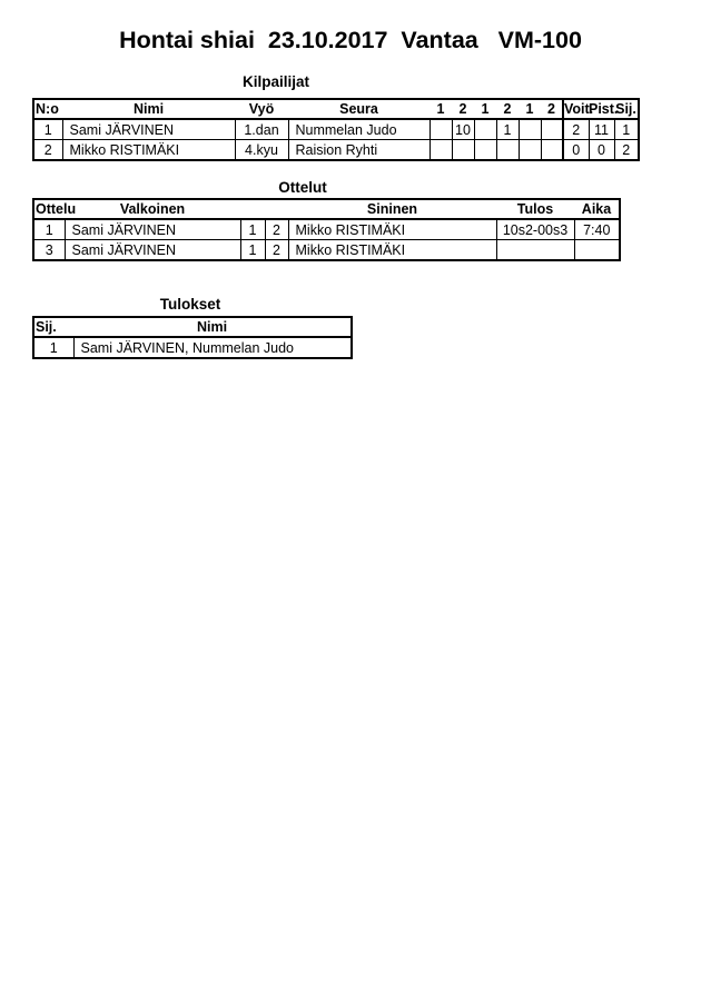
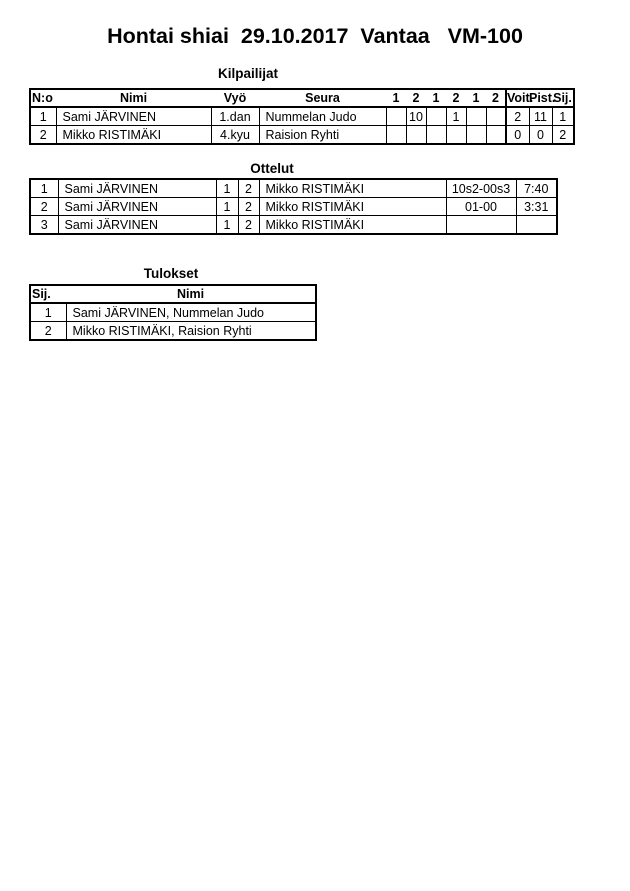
- Hontai shiai 23.10.2017 Vantaa VM-100
+ Hontai shiai 29.10.2017 Vantaa VM-100
  Kilpailijat
  N:o	Nimi	Vyö	Seura	1	2	1	2	1	2	Voit	Pist	Sij.
  1	Sami JÄRVINEN	1.dan	Nummelan Judo		10		1			2	11	1
  2	Mikko RISTIMÄKI	4.kyu	Raision Ryhti							0	0	2
  Ottelut
- Ottelu	Valkoinen			Sininen	Tulos	Aika
  1	Sami JÄRVINEN	1	2	Mikko RISTIMÄKI	10s2-00s3	7:40
+ 2	Sami JÄRVINEN	1	2	Mikko RISTIMÄKI	01-00	3:31
  3	Sami JÄRVINEN	1	2	Mikko RISTIMÄKI
  Tulokset
  Sij.	Nimi
  1	Sami JÄRVINEN, Nummelan Judo
+ 2	Mikko RISTIMÄKI, Raision Ryhti
